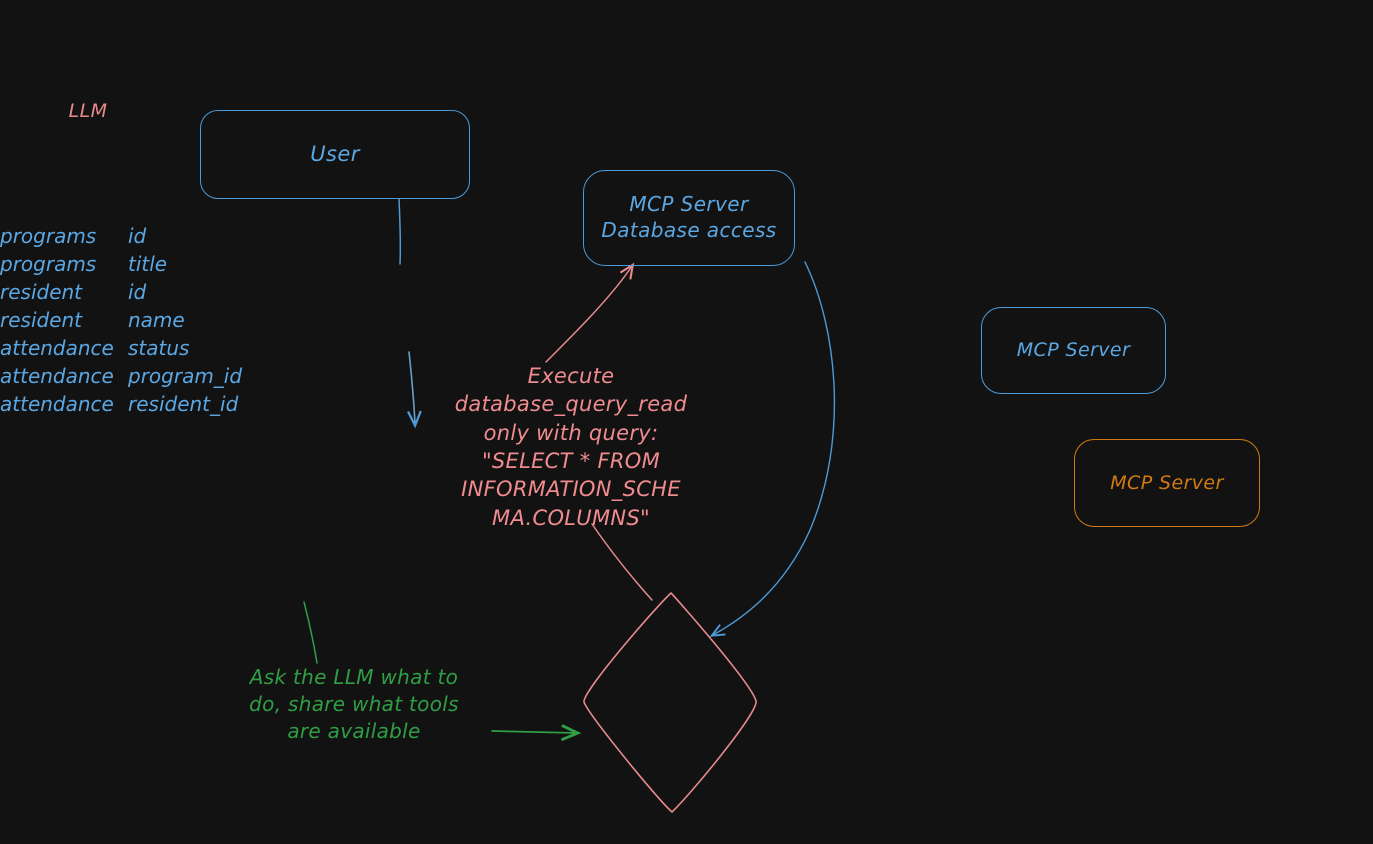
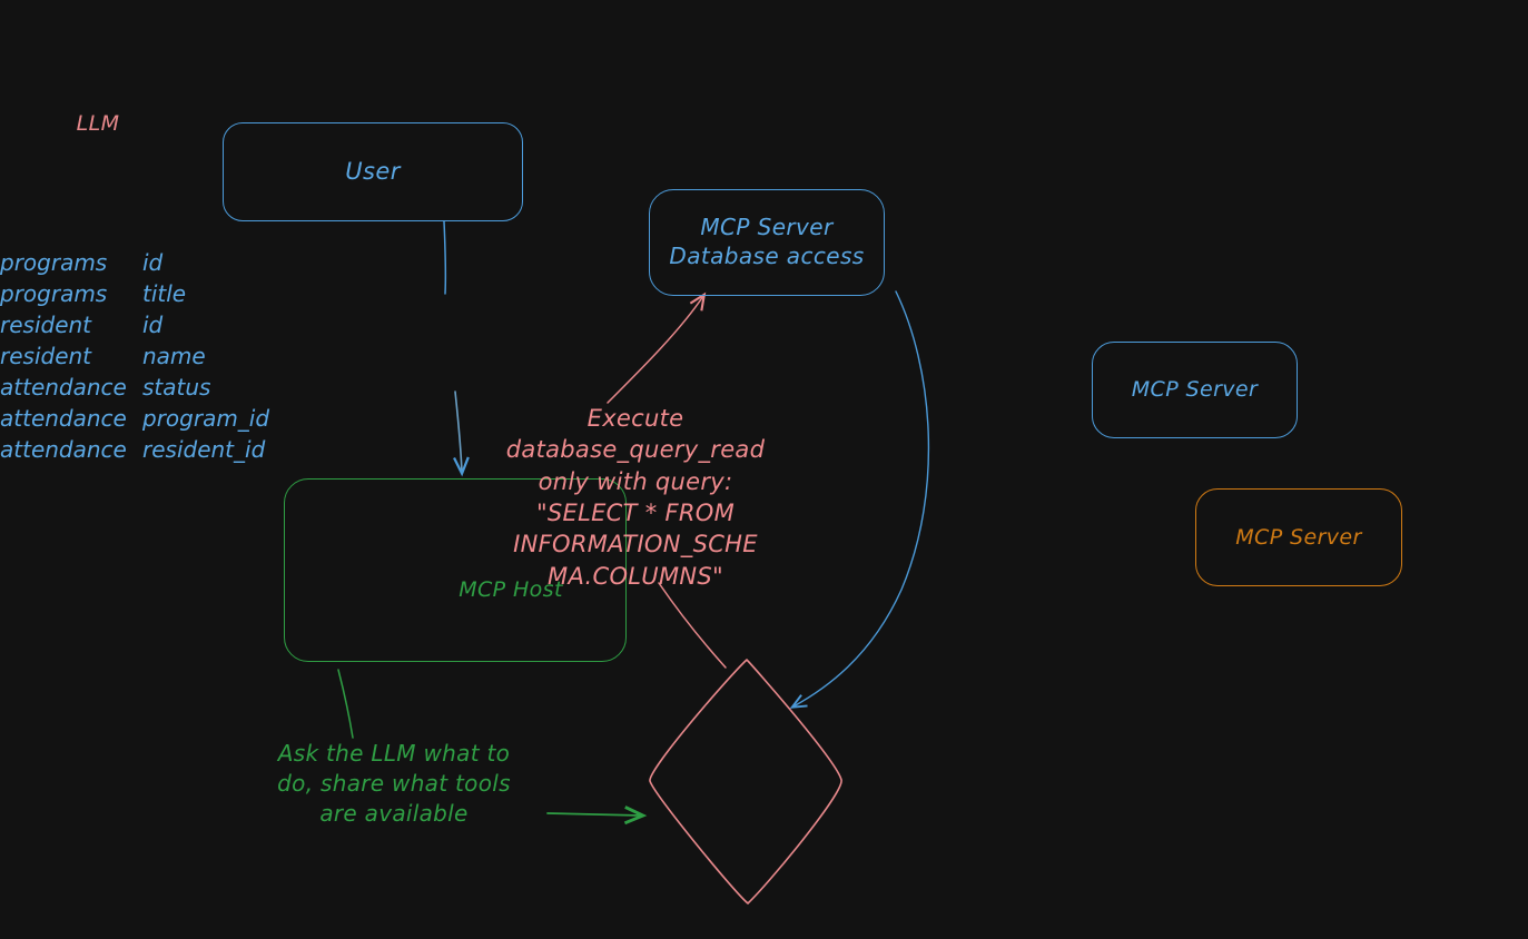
  User
  MCP Server
  Database access
+ MCP Host
  MCP Server
  MCP Server
  LLM
  Execute
  database_query_read
  only with query:
  "SELECT * FROM
  INFORMATION_SCHE
  MA.COLUMNS"
  Ask the LLM what to
  do, share what tools
  are available
  programs
  id
  programs
  title
  resident
  id
  resident
  name
  attendance
  status
  attendance
  program_id
  attendance
  resident_id
